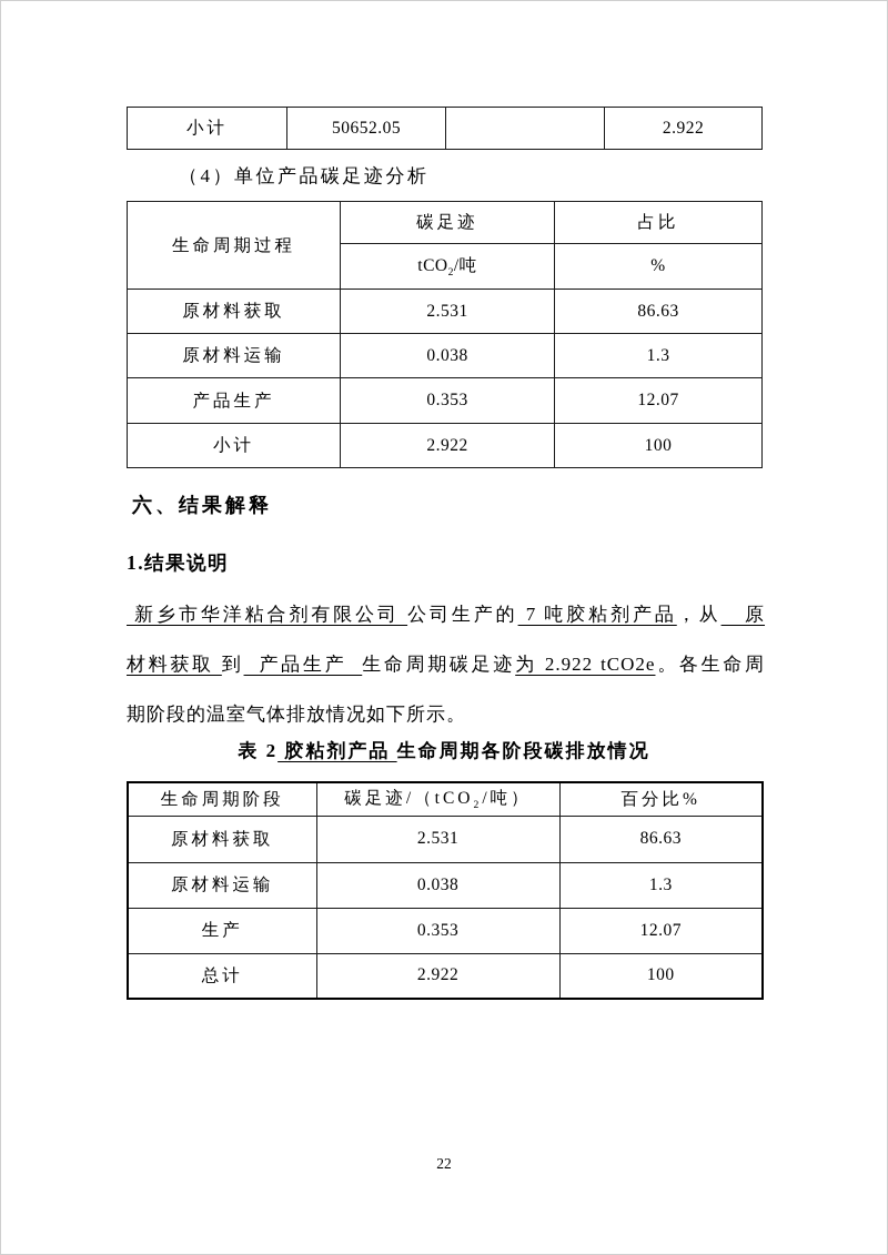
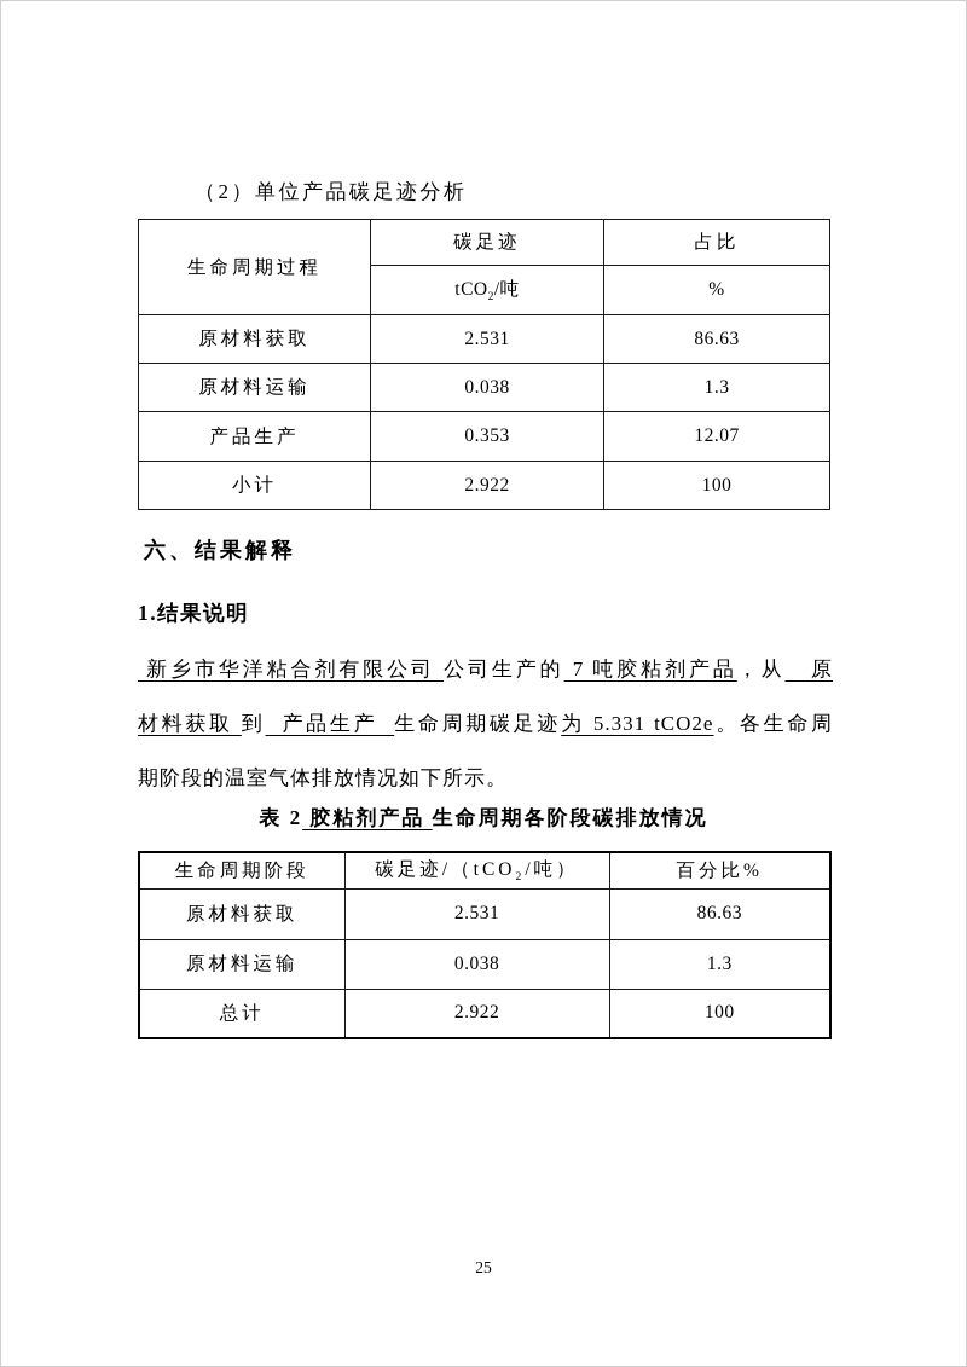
- 小计	50652.05		2.922
- （4）单位产品碳足迹分析
+ （2）单位产品碳足迹分析
  生命周期过程	碳足迹	占比
  tCO2/吨	%
  原材料获取	2.531	86.63
  原材料运输	0.038	1.3
  产品生产	0.353	12.07
  小计	2.922	100
  六、结果解释
  1.结果说明
  新乡市华洋粘合剂有限公司 公司生产的 7 吨胶粘剂产品，从 原
- 材料获取 到 产品生产 生命周期碳足迹为 2.922 tCO2e。各生命周
+ 材料获取 到 产品生产 生命周期碳足迹为 5.331 tCO2e。各生命周
  期阶段的温室气体排放情况如下所示。
  表 2 胶粘剂产品 生命周期各阶段碳排放情况
  生命周期阶段	碳足迹/（tCO2/吨）	百分比%
  原材料获取	2.531	86.63
  原材料运输	0.038	1.3
- 生产	0.353	12.07
  总计	2.922	100
- 22
+ 25
